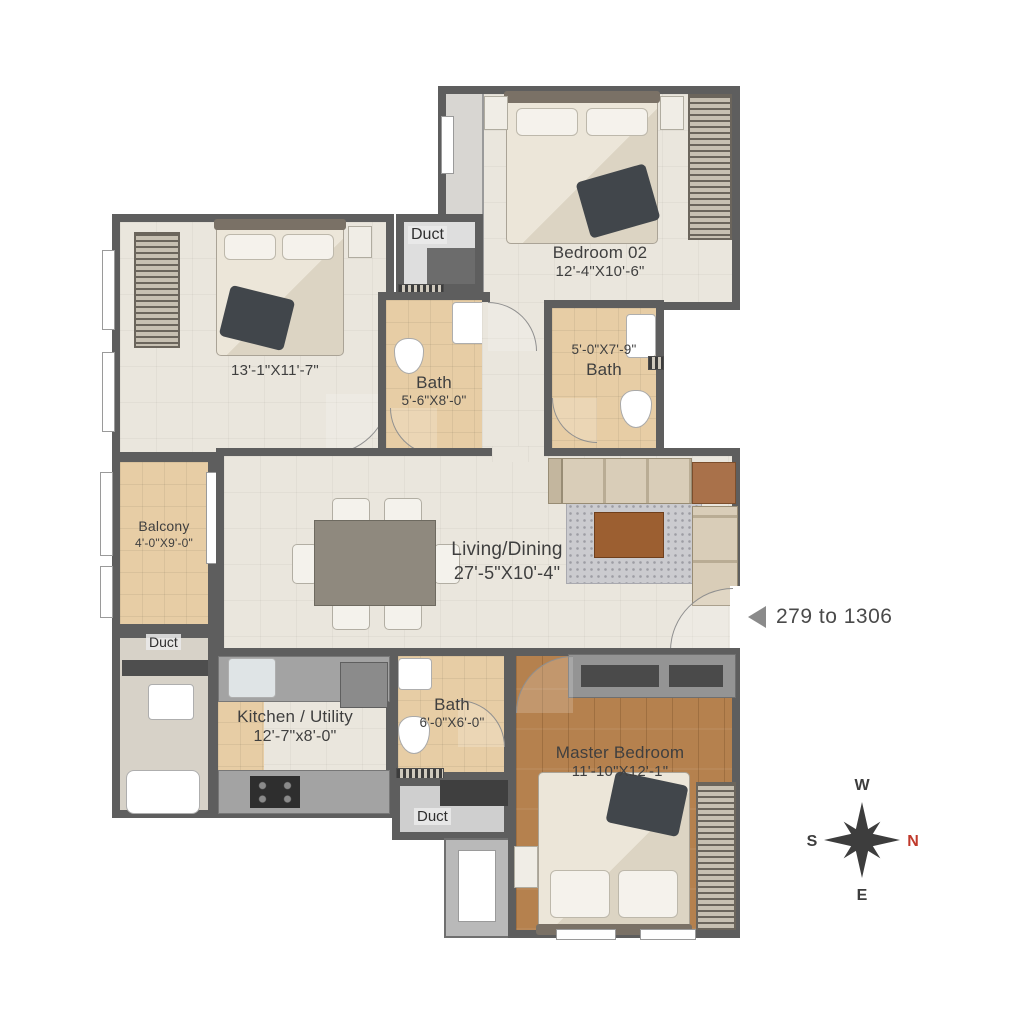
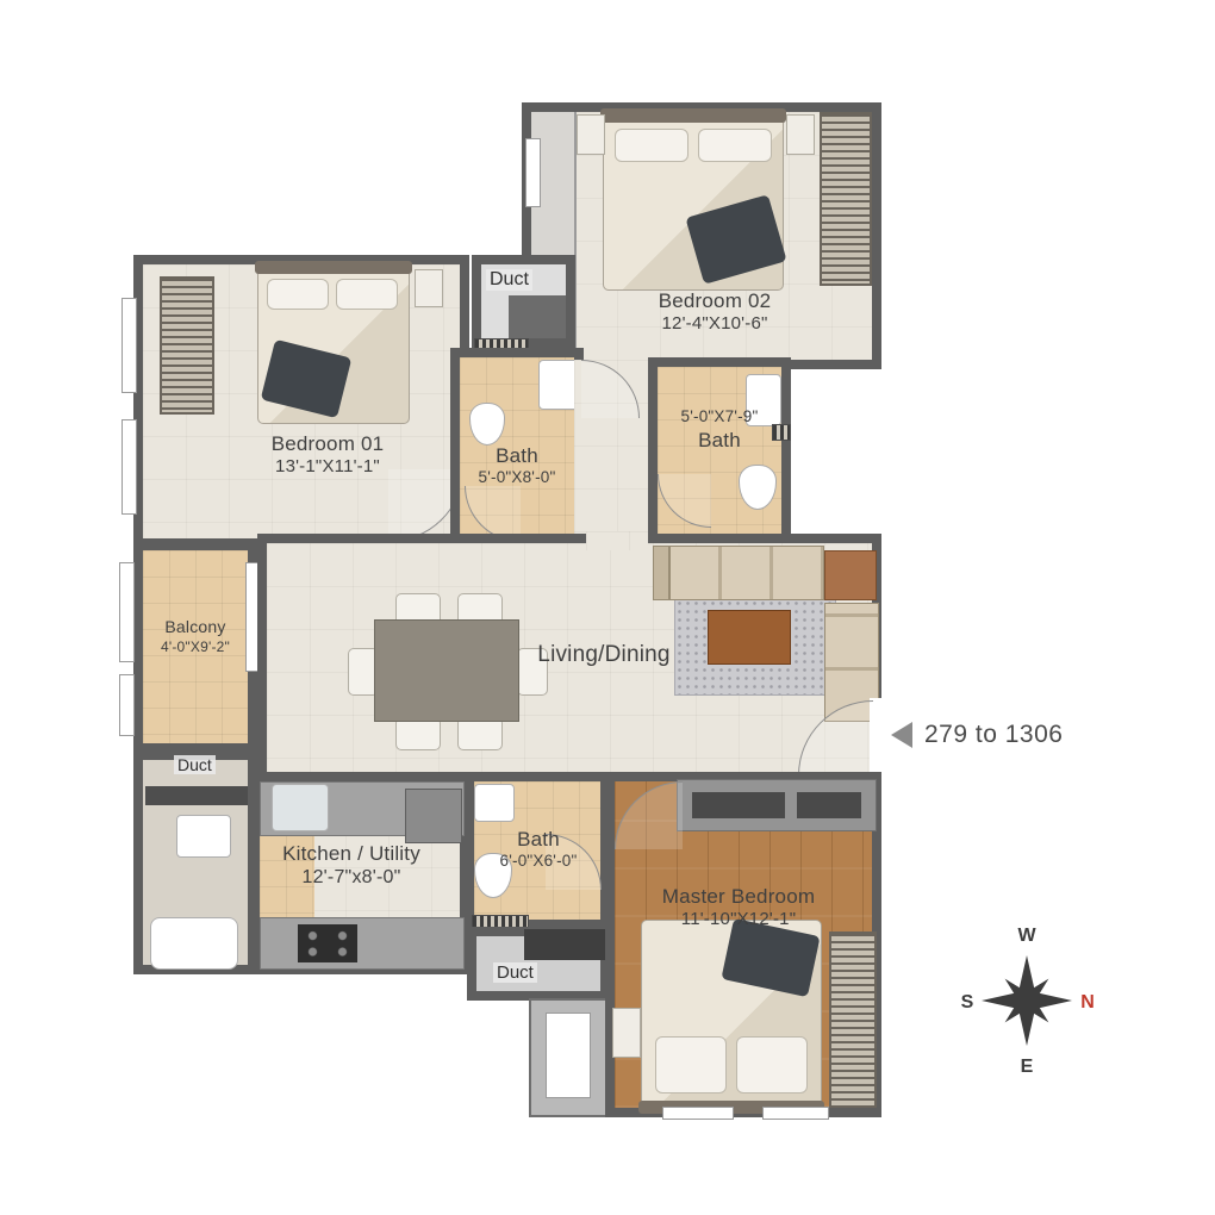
  Bedroom 02
  12'-4"X10'-6"
  Duct
+ Bedroom 01
- 13'-1"X11'-7"
+ 13'-1"X11'-1"
  Bath
- 5'-6"X8'-0"
+ 5'-0"X8'-0"
  5'-0"X7'-9"
  Bath
  Balcony
- 4'-0"X9'-0"
+ 4'-0"X9'-2"
  Living/Dining
- 27'-5"X10'-4"
  Duct
  Kitchen / Utility
  12'-7"x8'-0"
  Bath
  6'-0"X6'-0"
  Duct
  Master Bedroom
  11'-10"X12'-1"
  279 to 1306
  W
  S
  N
  E
